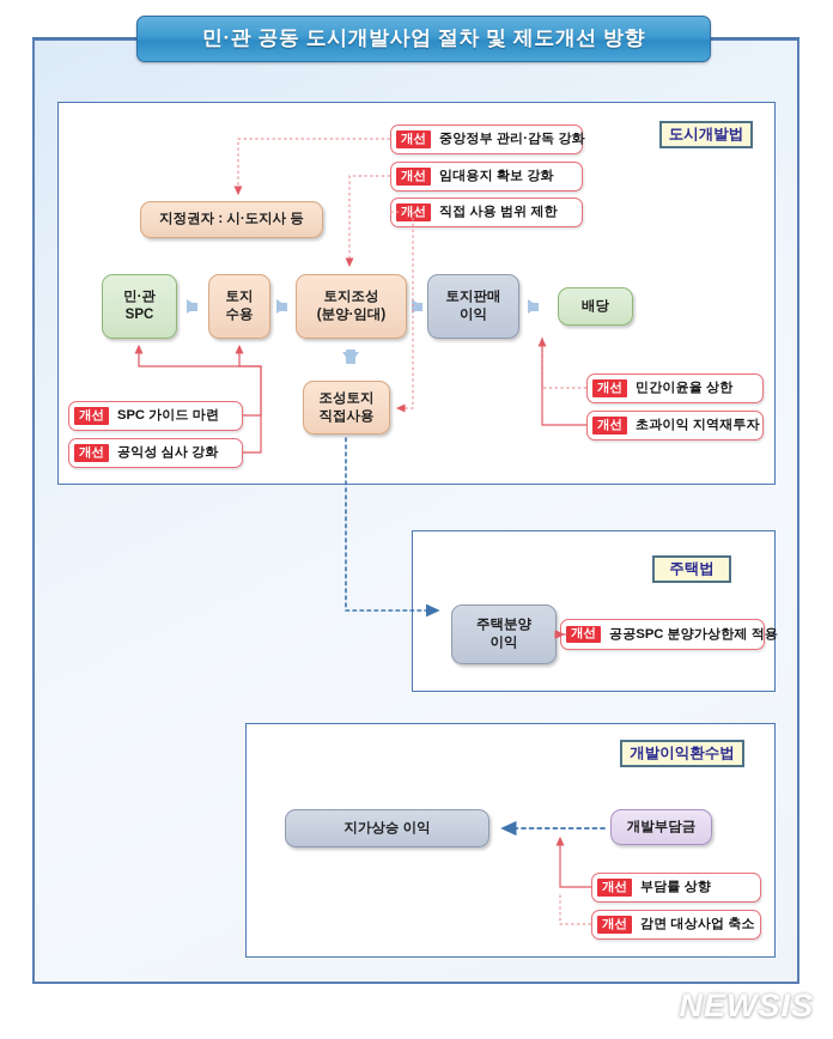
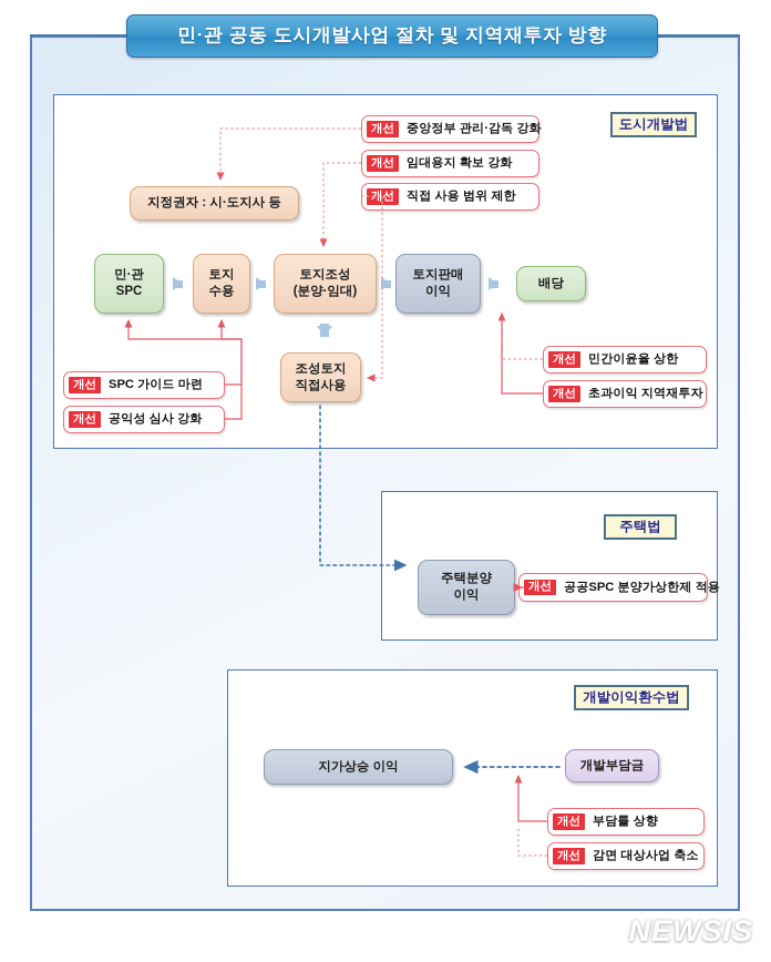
- 민·관 공동 도시개발사업 절차 및 제도개선 방향
+ 민·관 공동 도시개발사업 절차 및 지역재투자 방향
  도시개발법
  주택법
  개발이익환수법
  지정권자 : 시·도지사 등
  민·관
  SPC
  토지
  수용
  토지조성
  (분양·임대)
  토지판매
  이익
  배당
  조성토지
  직접사용
  주택분양
  이익
  지가상승 이익
  개발부담금
  개선
  중앙정부 관리·감독 강화
  개선
  임대용지 확보 강화
  개선
  직접 사용 범위 제한
  개선
  SPC 가이드 마련
  개선
  공익성 심사 강화
  개선
  민간이윤율 상한
  개선
  초과이익 지역재투자
  개선
  공공SPC 분양가상한제 적용
  개선
  부담률 상향
  개선
  감면 대상사업 축소
  NEWSIS
